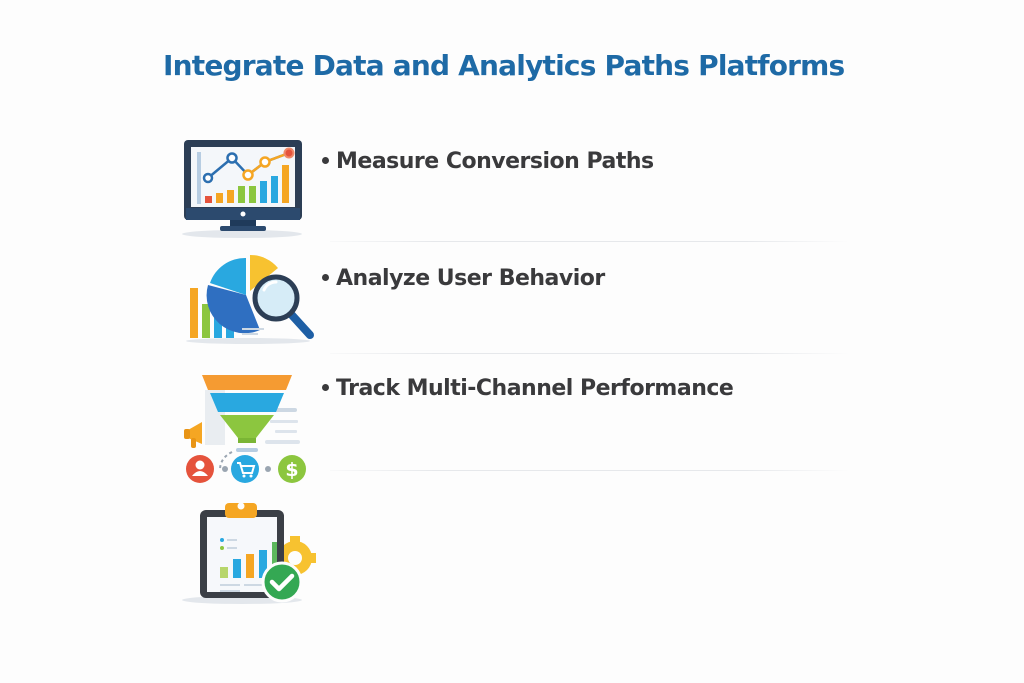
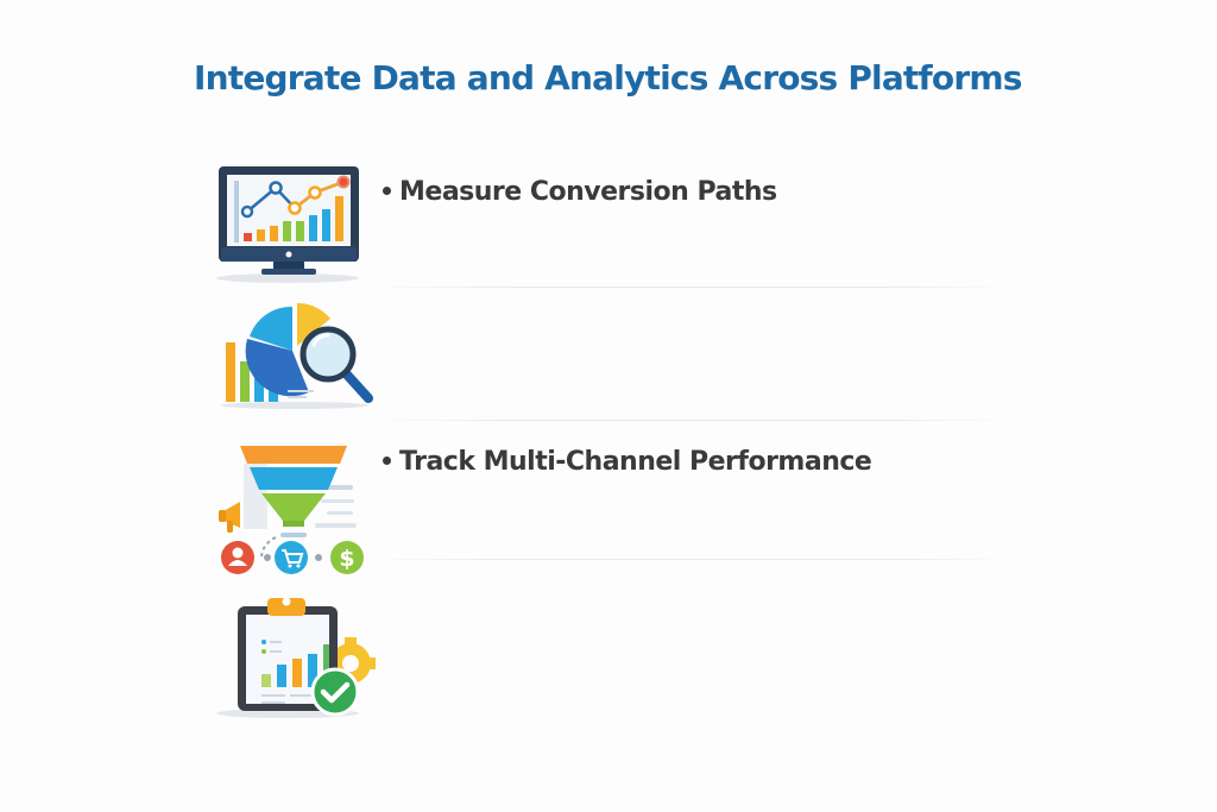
- Integrate Data and Analytics Paths Platforms
+ Integrate Data and Analytics Across Platforms
  Measure Conversion Paths
- Analyze User Behavior
  $
  Track Multi-Channel Performance
